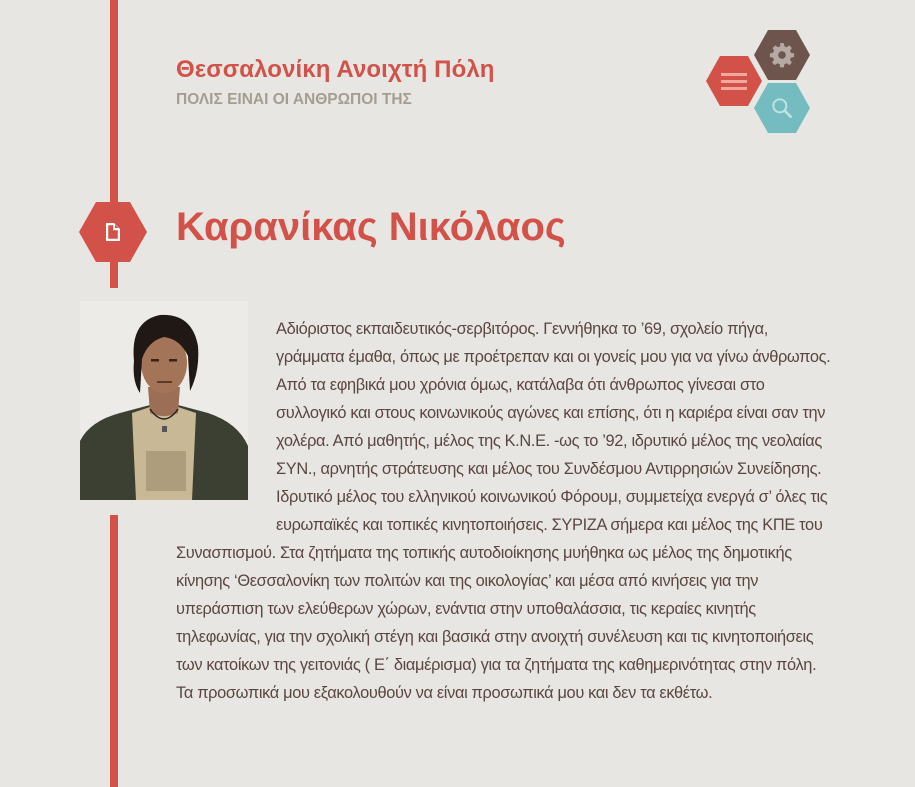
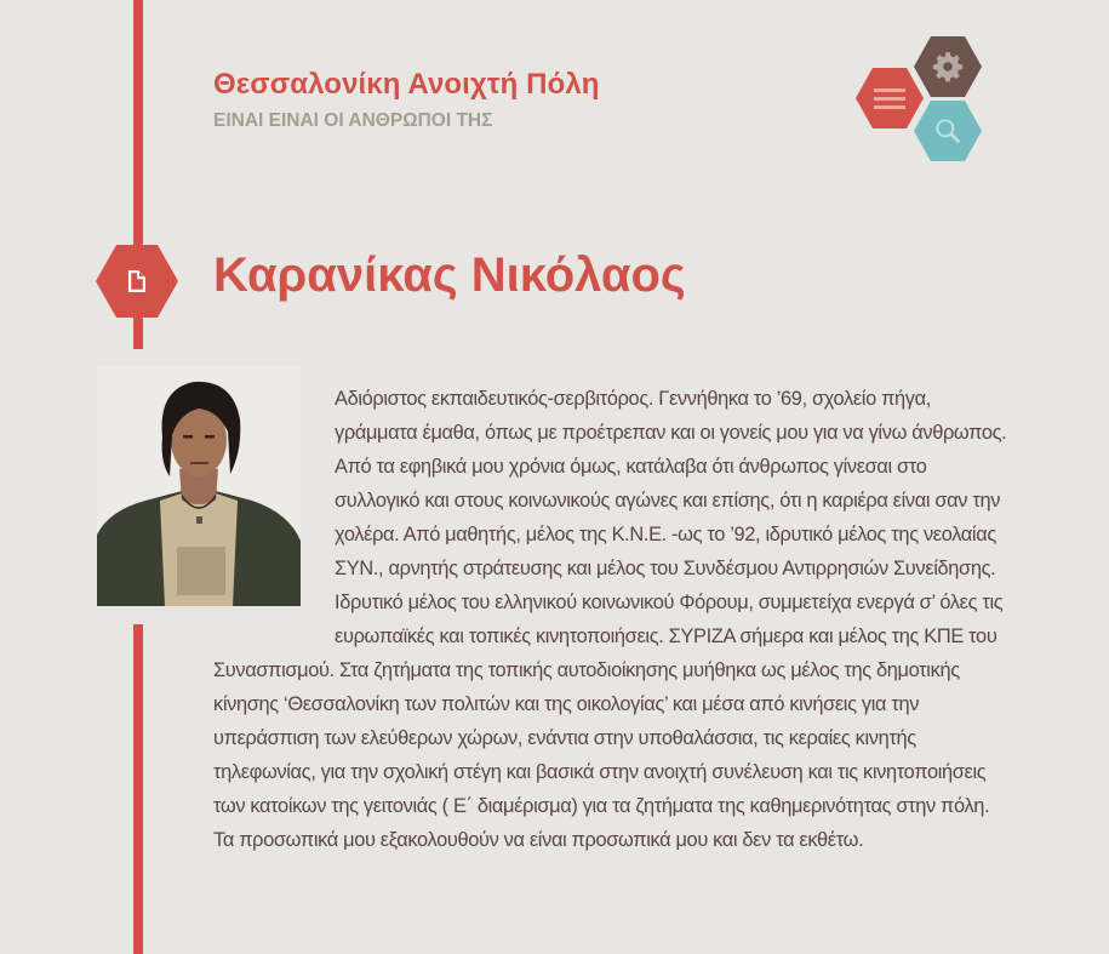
  Θεσσαλονίκη Ανοιχτή Πόλη
- ΠΟΛΙΣ ΕΙΝΑΙ ΟΙ ΑΝΘΡΩΠΟΙ ΤΗΣ
+ ΕΙΝΑΙ ΕΙΝΑΙ ΟΙ ΑΝΘΡΩΠΟΙ ΤΗΣ
  Καρανίκας Νικόλαος
  Αδιόριστος εκπαιδευτικός-σερβιτόρος. Γεννήθηκα το ’69, σχολείο πήγα, γράμματα έμαθα, όπως με προέτρεπαν και οι γονείς μου για να γίνω άνθρωπος. Από τα εφηβικά μου χρόνια όμως, κατάλαβα ότι άνθρωπος γίνεσαι στο συλλογικό και στους κοινωνικούς αγώνες και επίσης, ότι η καριέρα είναι σαν την χολέρα. Από μαθητής, μέλος της Κ.Ν.Ε. -ως το ’92, ιδρυτικό μέλος της νεολαίας ΣΥΝ., αρνητής στράτευσης και μέλος του Συνδέσμου Αντιρρησιών Συνείδησης. Ιδρυτικό μέλος του ελληνικού κοινωνικού Φόρουμ, συμμετείχα ενεργά σ’ όλες τις ευρωπαϊκές και τοπικές κινητοποιήσεις. ΣΥΡΙΖΑ σήμερα και μέλος της ΚΠΕ του Συνασπισμού. Στα ζητήματα της τοπικής αυτοδιοίκησης μυήθηκα ως μέλος της δημοτικής κίνησης ‘Θεσσαλονίκη των πολιτών και της οικολογίας’ και μέσα από κινήσεις για την υπεράσπιση των ελεύθερων χώρων, ενάντια στην υποθαλάσσια, τις κεραίες κινητής τηλεφωνίας, για την σχολική στέγη και βασικά στην ανοιχτή συνέλευση και τις κινητοποιήσεις των κατοίκων της γειτονιάς ( Ε΄ διαμέρισμα) για τα ζητήματα της καθημερινότητας στην πόλη. Τα προσωπικά μου εξακολουθούν να είναι προσωπικά μου και δεν τα εκθέτω.
